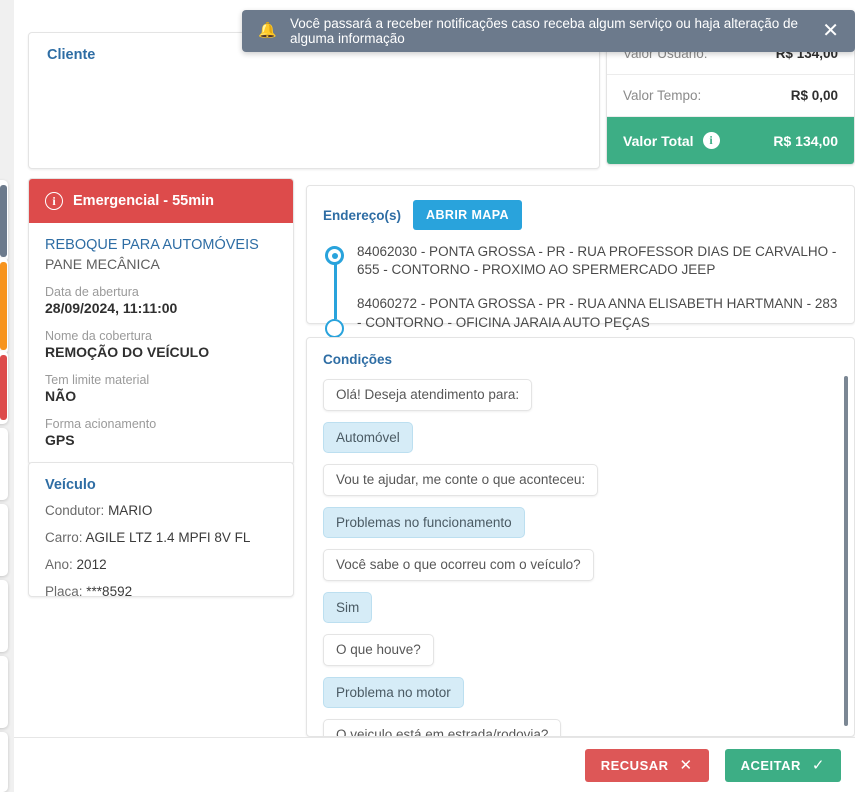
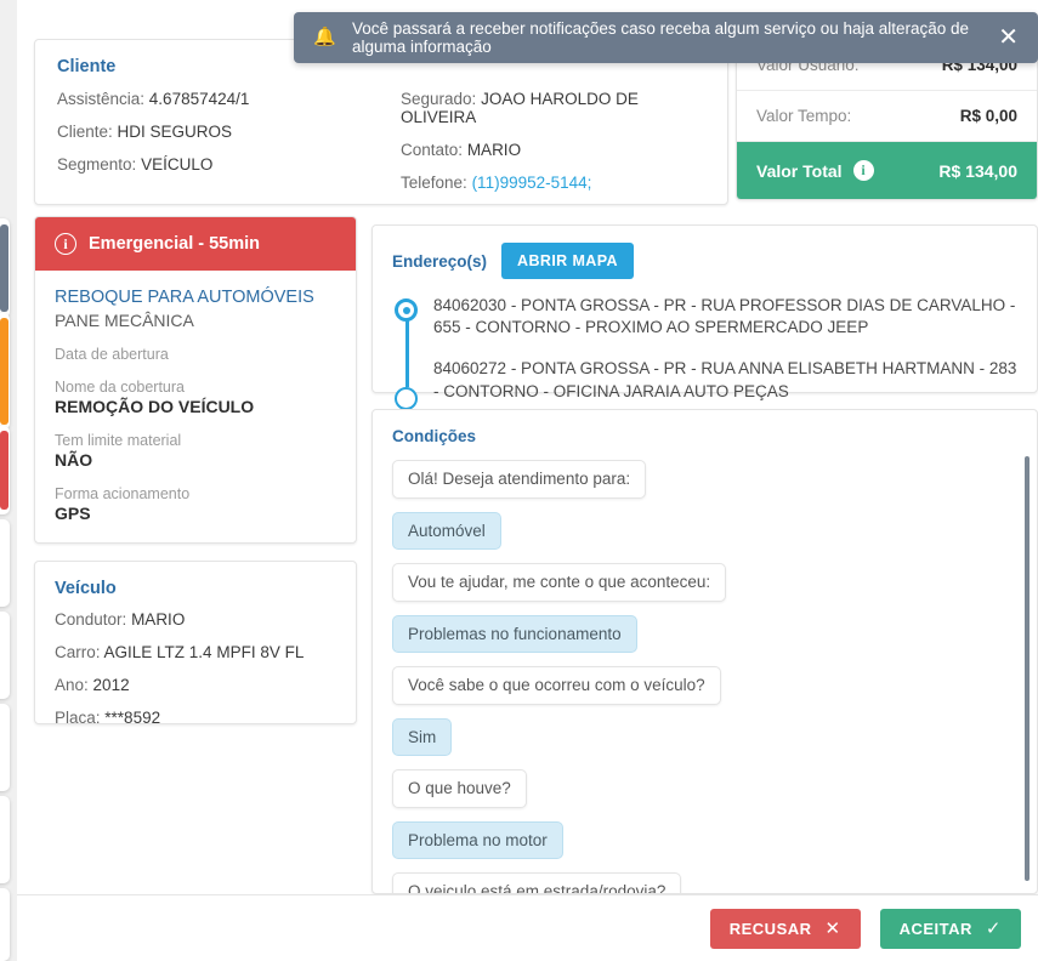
  Cliente
+ Assistência: 4.67857424/1
+ Cliente: HDI SEGUROS
+ Segmento: VEÍCULO
+ Segurado: JOAO HAROLDO DE OLIVEIRA
+ Contato: MARIO
+ Telefone: (11)99952-5144;
  Valor Usuário:
  R$ 134,00
  Valor Tempo:
  R$ 0,00
  Valor Total
  i
  R$ 134,00
  i
  Emergencial - 55min
  REBOQUE PARA AUTOMÓVEIS
  PANE MECÂNICA
  Data de abertura
- 28/09/2024, 11:11:00
  Nome da cobertura
  REMOÇÃO DO VEÍCULO
  Tem limite material
  NÃO
  Forma acionamento
  GPS
  Veículo
  Condutor: MARIO
  Carro: AGILE LTZ 1.4 MPFI 8V FL
  Ano: 2012
  Placa: ***8592
  Endereço(s)
  ABRIR MAPA
  84062030 - PONTA GROSSA - PR - RUA PROFESSOR DIAS DE CARVALHO - 655 - CONTORNO - PROXIMO AO SPERMERCADO JEEP
  84060272 - PONTA GROSSA - PR - RUA ANNA ELISABETH HARTMANN - 283 - CONTORNO - OFICINA JARAIA AUTO PEÇAS
  Condições
  Olá! Deseja atendimento para:
  Automóvel
  Vou te ajudar, me conte o que aconteceu:
  Problemas no funcionamento
  Você sabe o que ocorreu com o veículo?
  Sim
  O que houve?
  Problema no motor
  O veiculo está em estrada/rodovia?
  RECUSAR
  ✕
  ACEITAR
  ✓
  Você passará a receber notificações caso receba algum serviço ou haja alteração de alguma informação
  ✕
